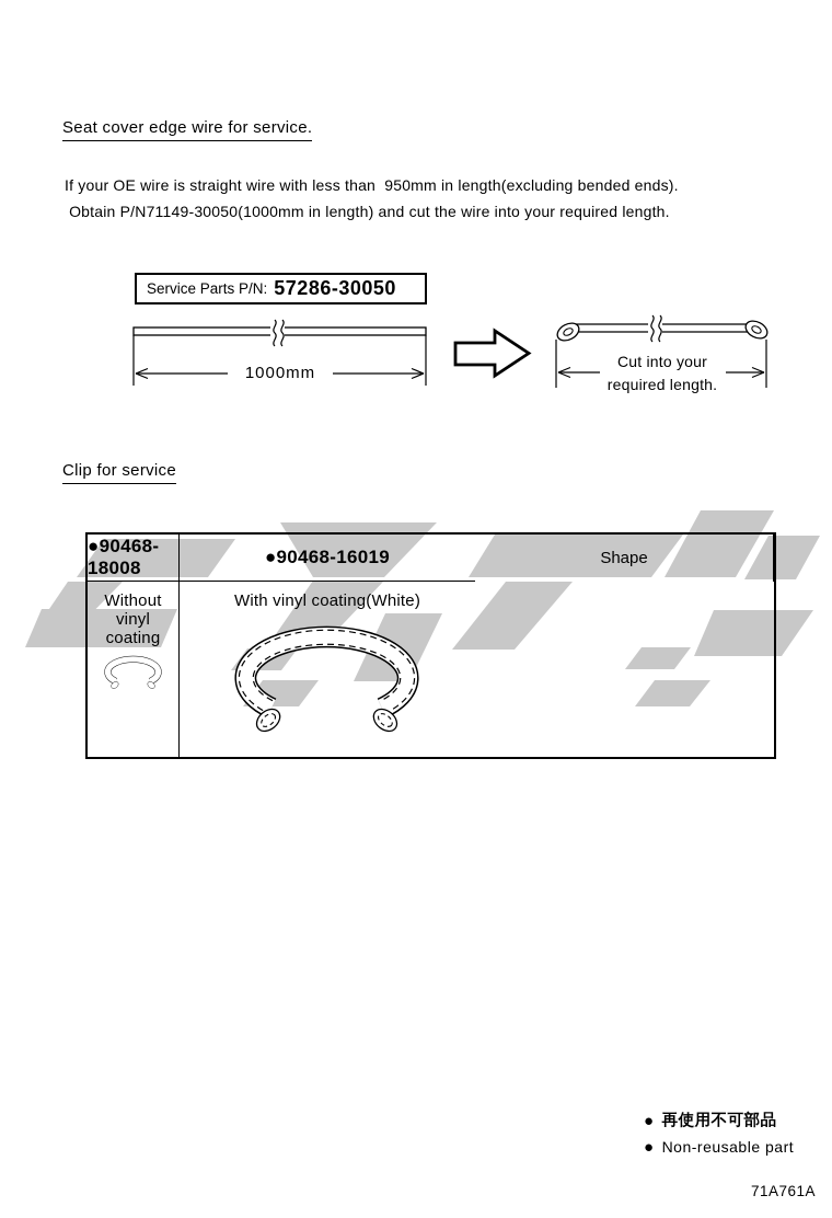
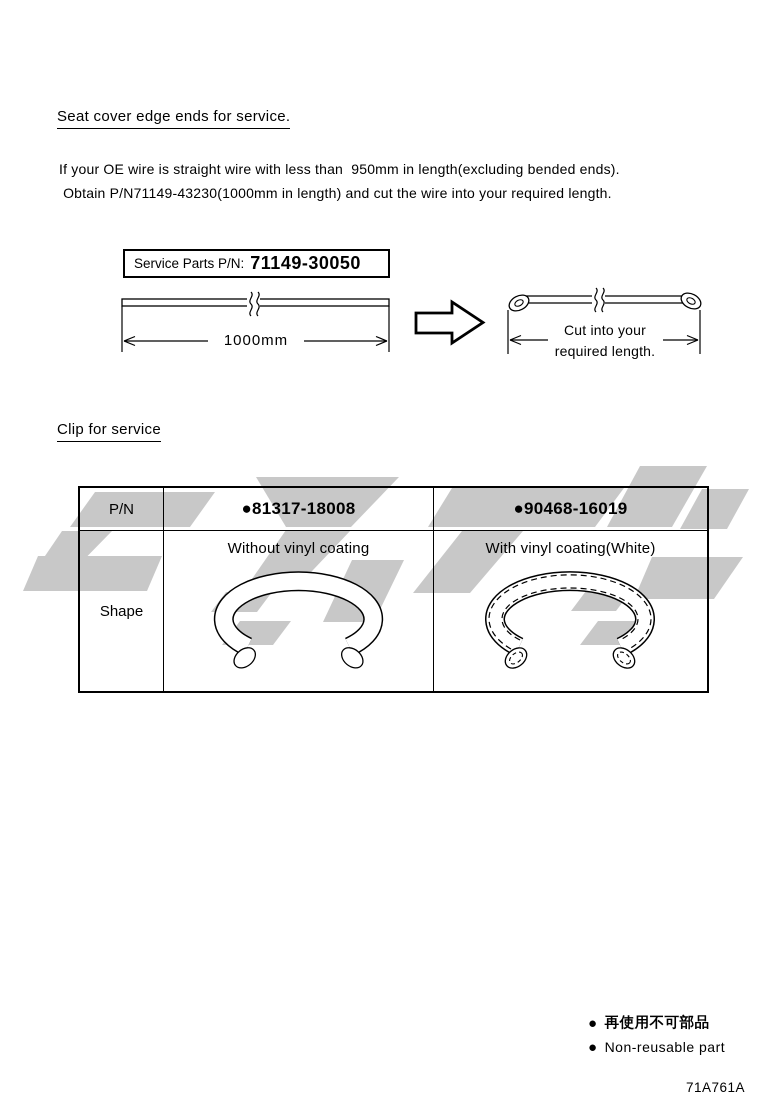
- Seat cover edge wire for service.
+ Seat cover edge ends for service.
  If your OE wire is straight wire with less than 950mm in length(excluding bended ends).
- Obtain P/N71149-30050(1000mm in length) and cut the wire into your required length.
+ Obtain P/N71149-43230(1000mm in length) and cut the wire into your required length.
  Service Parts P/N:
- 57286-30050
+ 71149-30050
  1000mm
  Cut into your
  required length.
  Clip for service
+ P/N
- ●90468-18008
+ ●81317-18008
  ●90468-16019
  Shape
  Without vinyl coating
  With vinyl coating(White)
  ●
  再使用不可部品
  ●
  Non-reusable part
  71A761A
